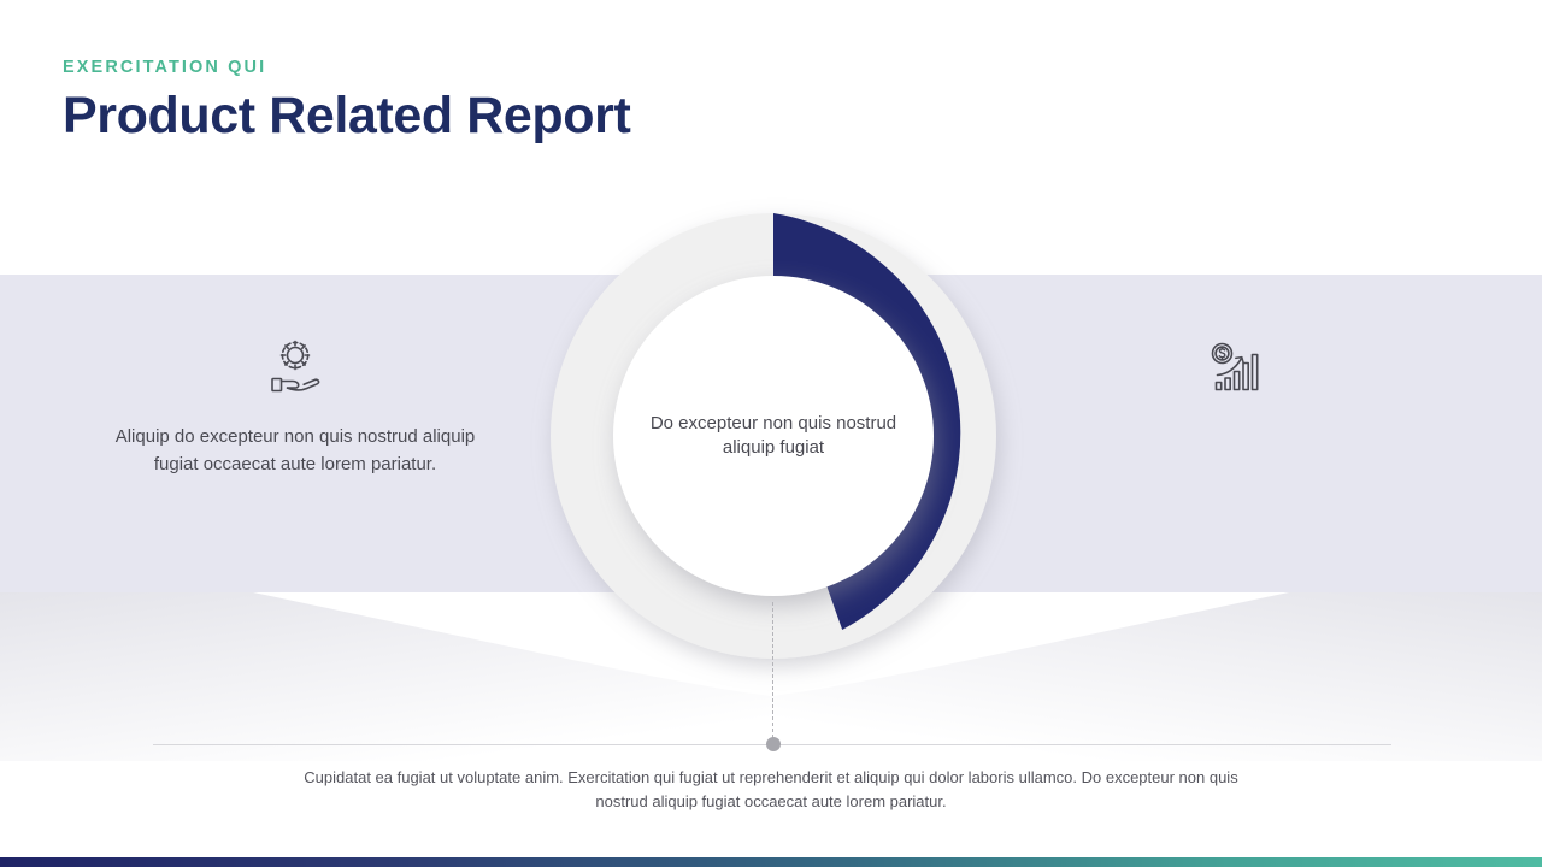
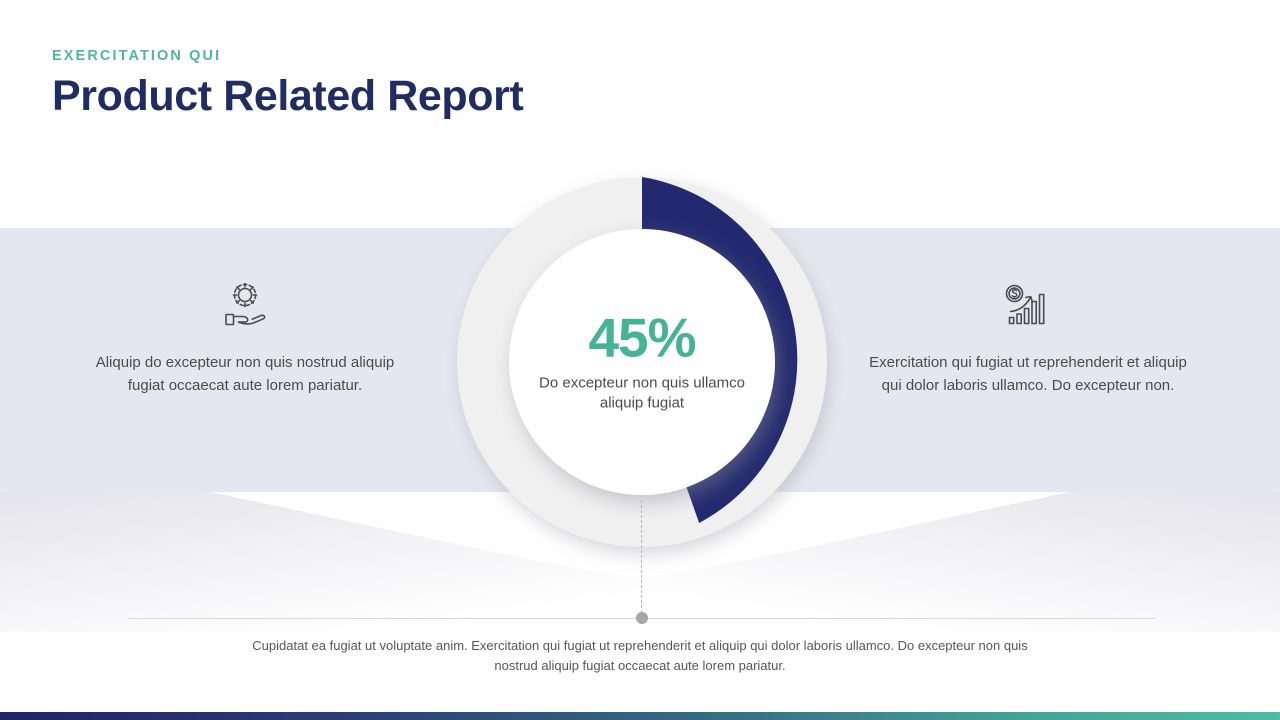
  EXERCITATION QUI
  Product Related Report
+ 45%
- Do excepteur non quis nostrud aliquip fugiat
+ Do excepteur non quis ullamco aliquip fugiat
  Aliquip do excepteur non quis nostrud aliquip fugiat occaecat aute lorem pariatur.
+ Exercitation qui fugiat ut reprehenderit et aliquip qui dolor laboris ullamco. Do excepteur non.
  Cupidatat ea fugiat ut voluptate anim. Exercitation qui fugiat ut reprehenderit et aliquip qui dolor laboris ullamco. Do excepteur non quis nostrud aliquip fugiat occaecat aute lorem pariatur.
